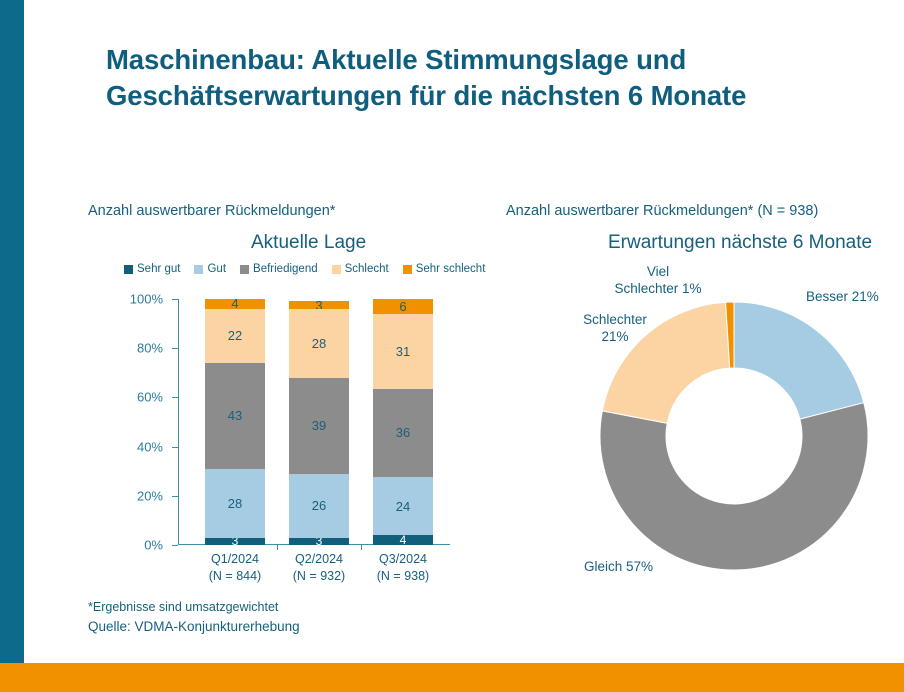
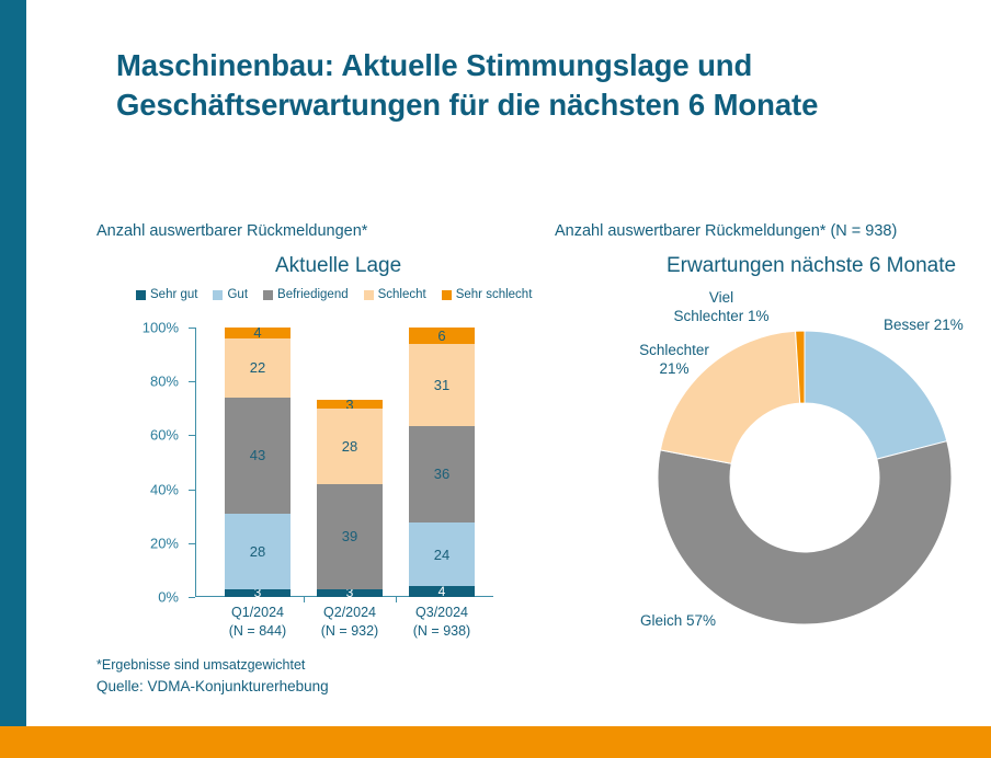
  Maschinenbau: Aktuelle Stimmungslage und
  Geschäftserwartungen für die nächsten 6 Monate
  Anzahl auswertbarer Rückmeldungen*
  Aktuelle Lage
  Sehr gut
  Gut
  Befriedigend
  Schlecht
  Sehr schlecht
  0%
  20%
  40%
  60%
  80%
  100%
  3
  28
  43
  22
  4
  Q1/2024
  (N = 844)
  3
- 26
  39
  28
  3
  Q2/2024
  (N = 932)
  4
  24
  36
  31
  6
  Q3/2024
  (N = 938)
  Anzahl auswertbarer Rückmeldungen* (N = 938)
  Erwartungen nächste 6 Monate
  Viel
  Schlechter 1%
  Besser 21%
  Schlechter
  21%
  Gleich 57%
  *Ergebnisse sind umsatzgewichtet
  Quelle: VDMA-Konjunkturerhebung
